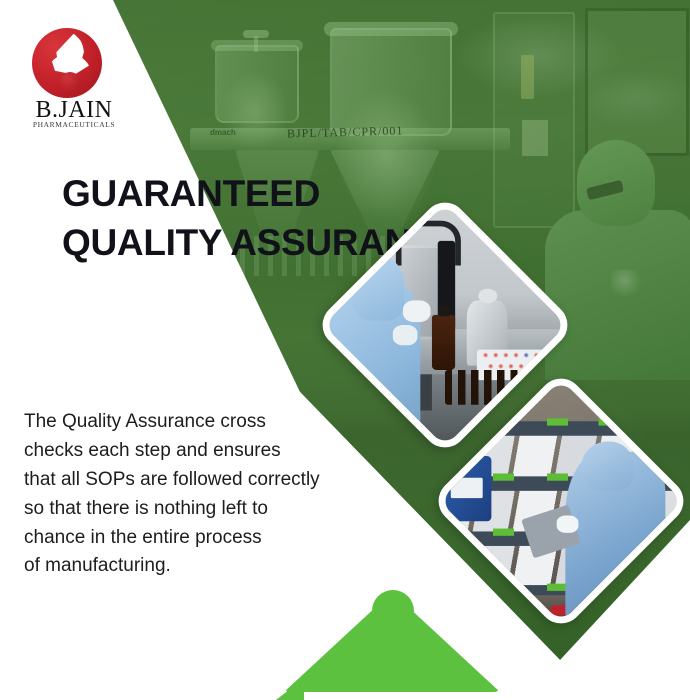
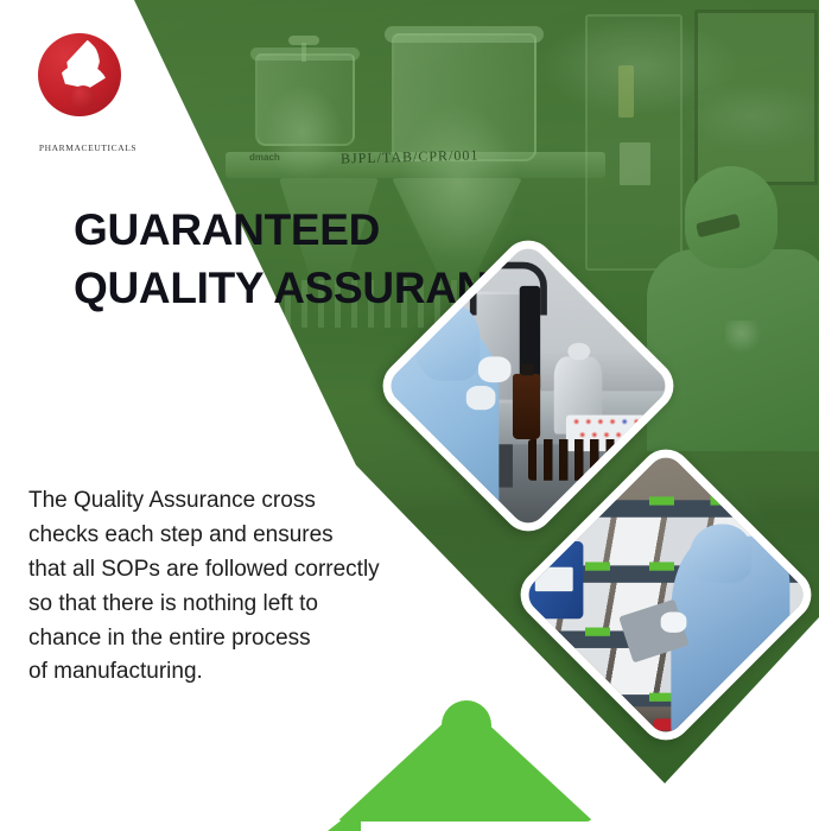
- B.JAIN
  PHARMACEUTICALS
  GUARANTEED
  QUALITY ASSURA
  The Quality Assurance cross
  checks each step and ensures
  that all SOPs are followed correctly
  so that there is nothing left to
  chance in the entire process
  of manufacturing.
